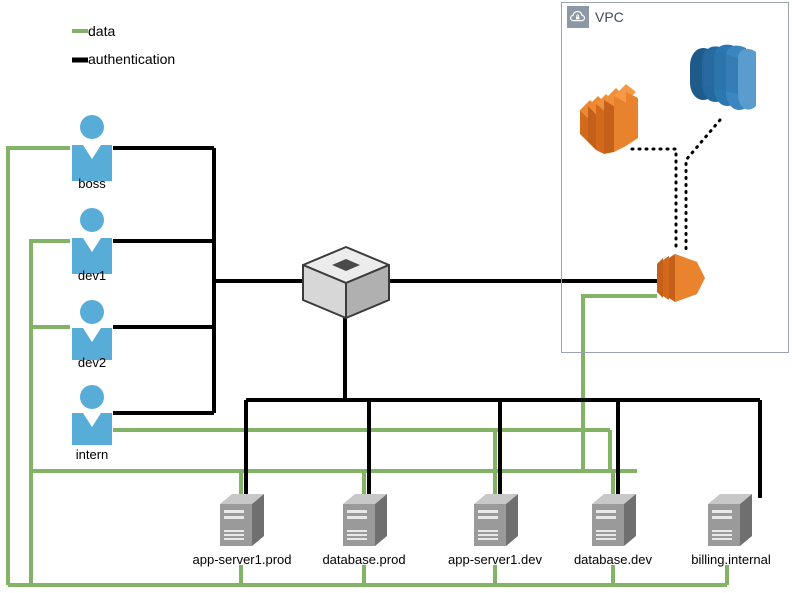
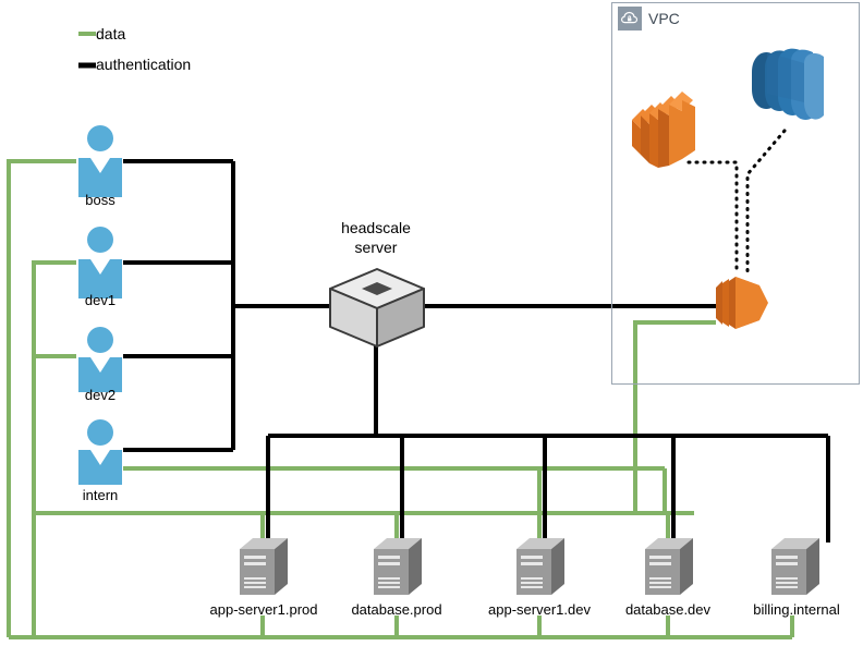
  data
  authentication
  boss
  dev1
  dev2
  intern
+ headscale
+ server
  VPC
  app-server1.prod
  database.prod
  app-server1.dev
  database.dev
  billing.internal
